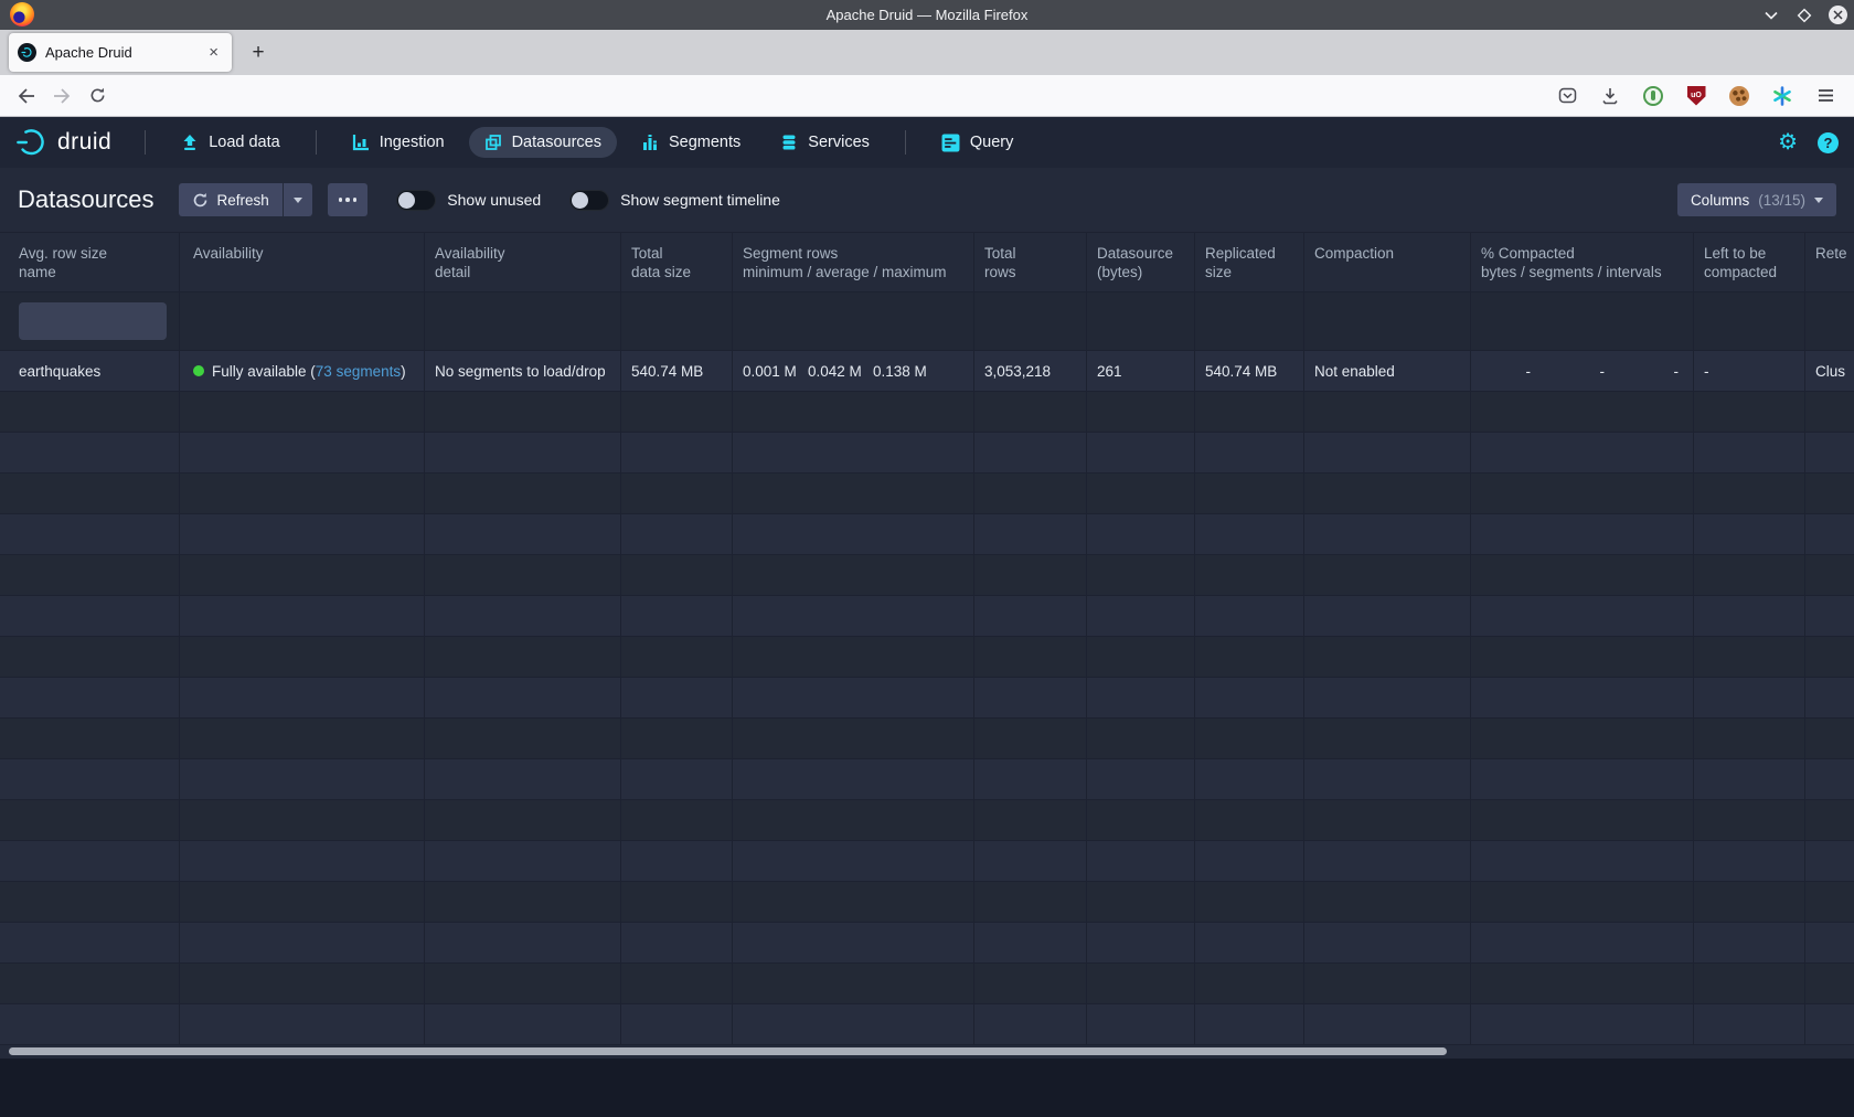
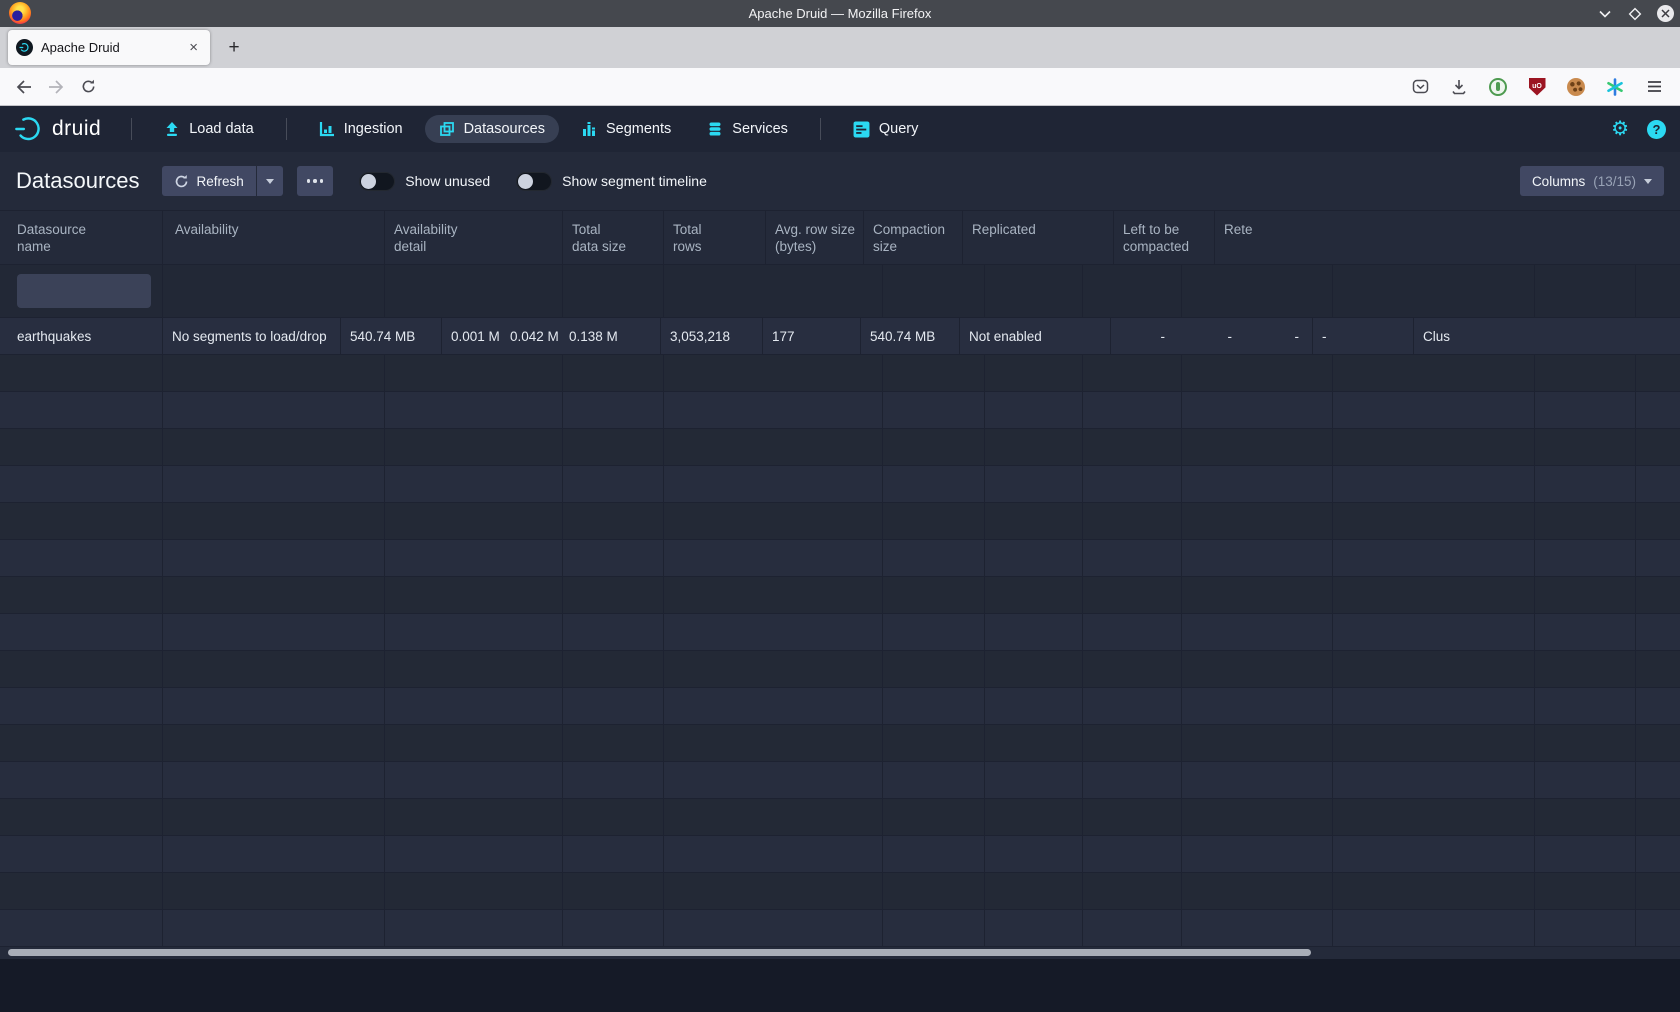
  Apache Druid — Mozilla Firefox
  Apache Druid
  ×
  +
  druid
  Load data
  Ingestion
  Datasources
  Segments
  Services
  Query
  ⚙
  ?
  Datasources
  Refresh
  Show unused
  Show segment timeline
  Columns
  (13/15)
- Avg. row size
+ Datasource
  name
  Availability
  Availability
  detail
  Total
  data size
- Segment rows
- minimum / average / maximum
  Total
  rows
- Datasource
+ Avg. row size
  (bytes)
- Replicated
+ Compaction
  size
- Compaction
+ Replicated
- % Compacted
- bytes / segments / intervals
  Left to be
  compacted
  Rete
  earthquakes
- Fully available (
- 73 segments
- )
  No segments to load/drop
  540.74 MB
  0.001 M
  0.042 M
  0.138 M
  3,053,218
- 261
+ 177
  540.74 MB
  Not enabled
  -
  -
  -
  -
  Clus
